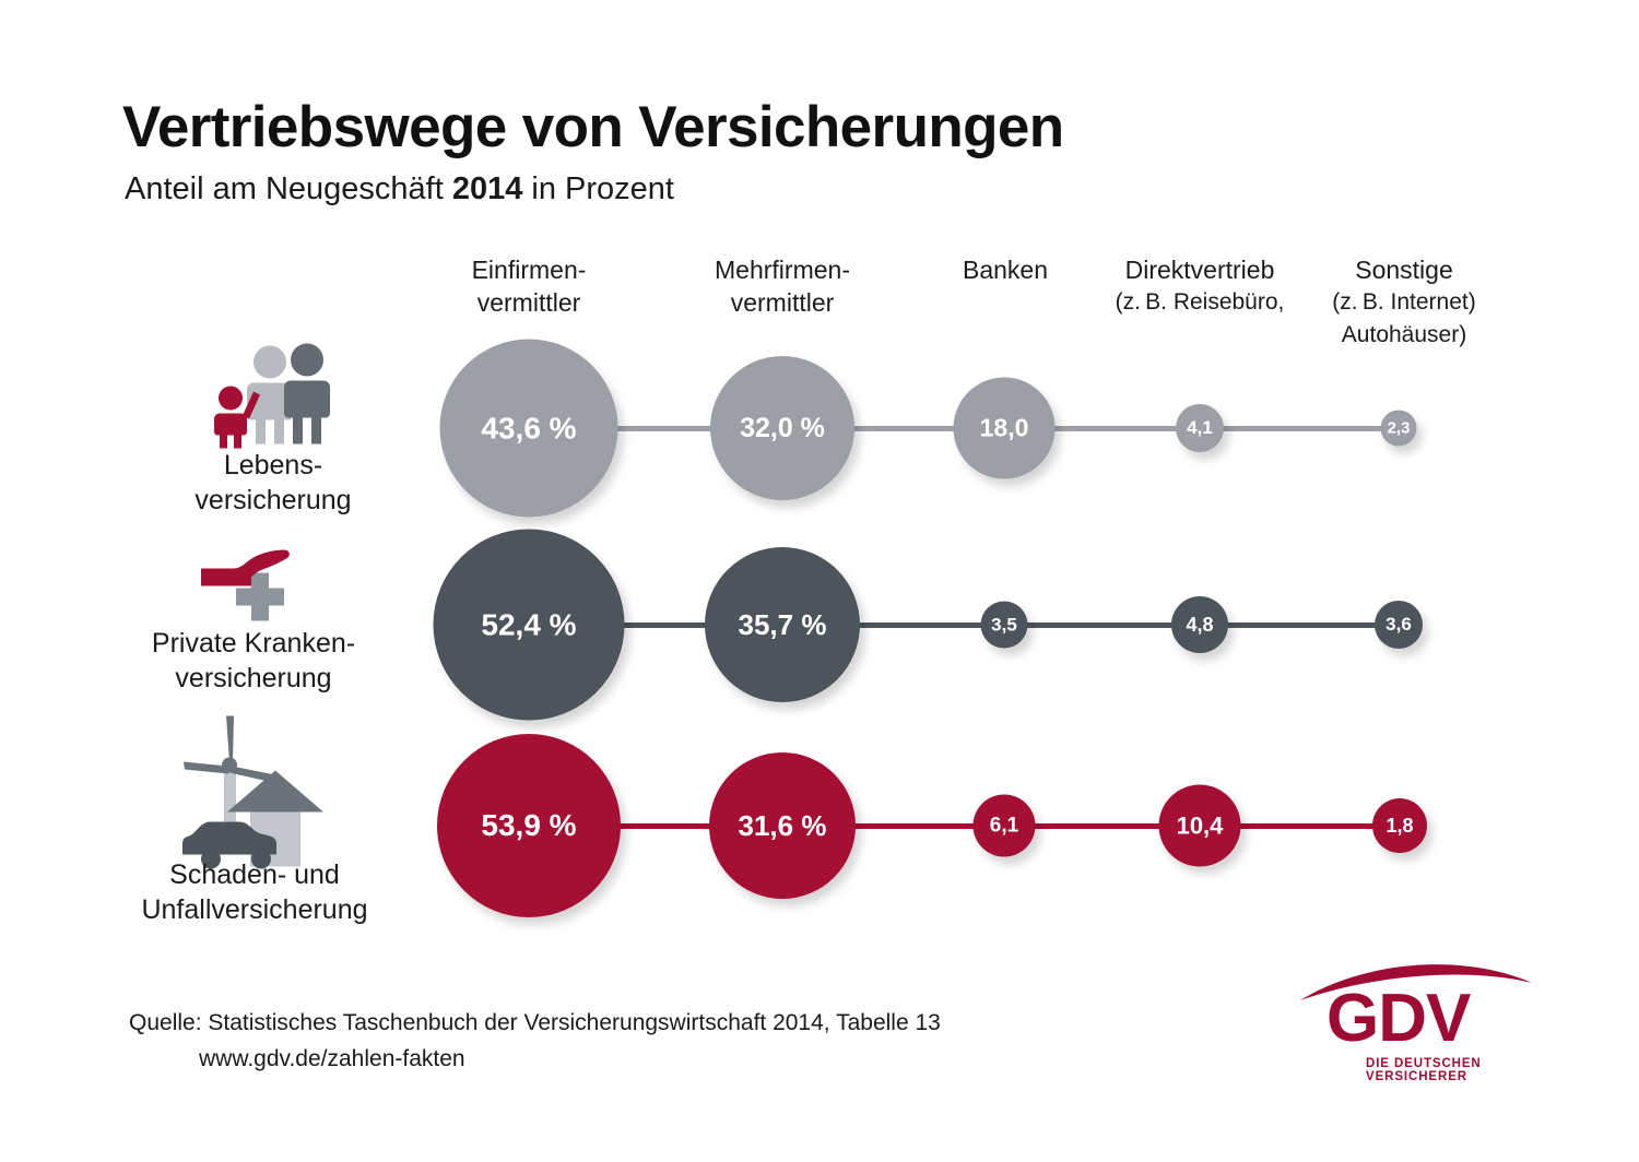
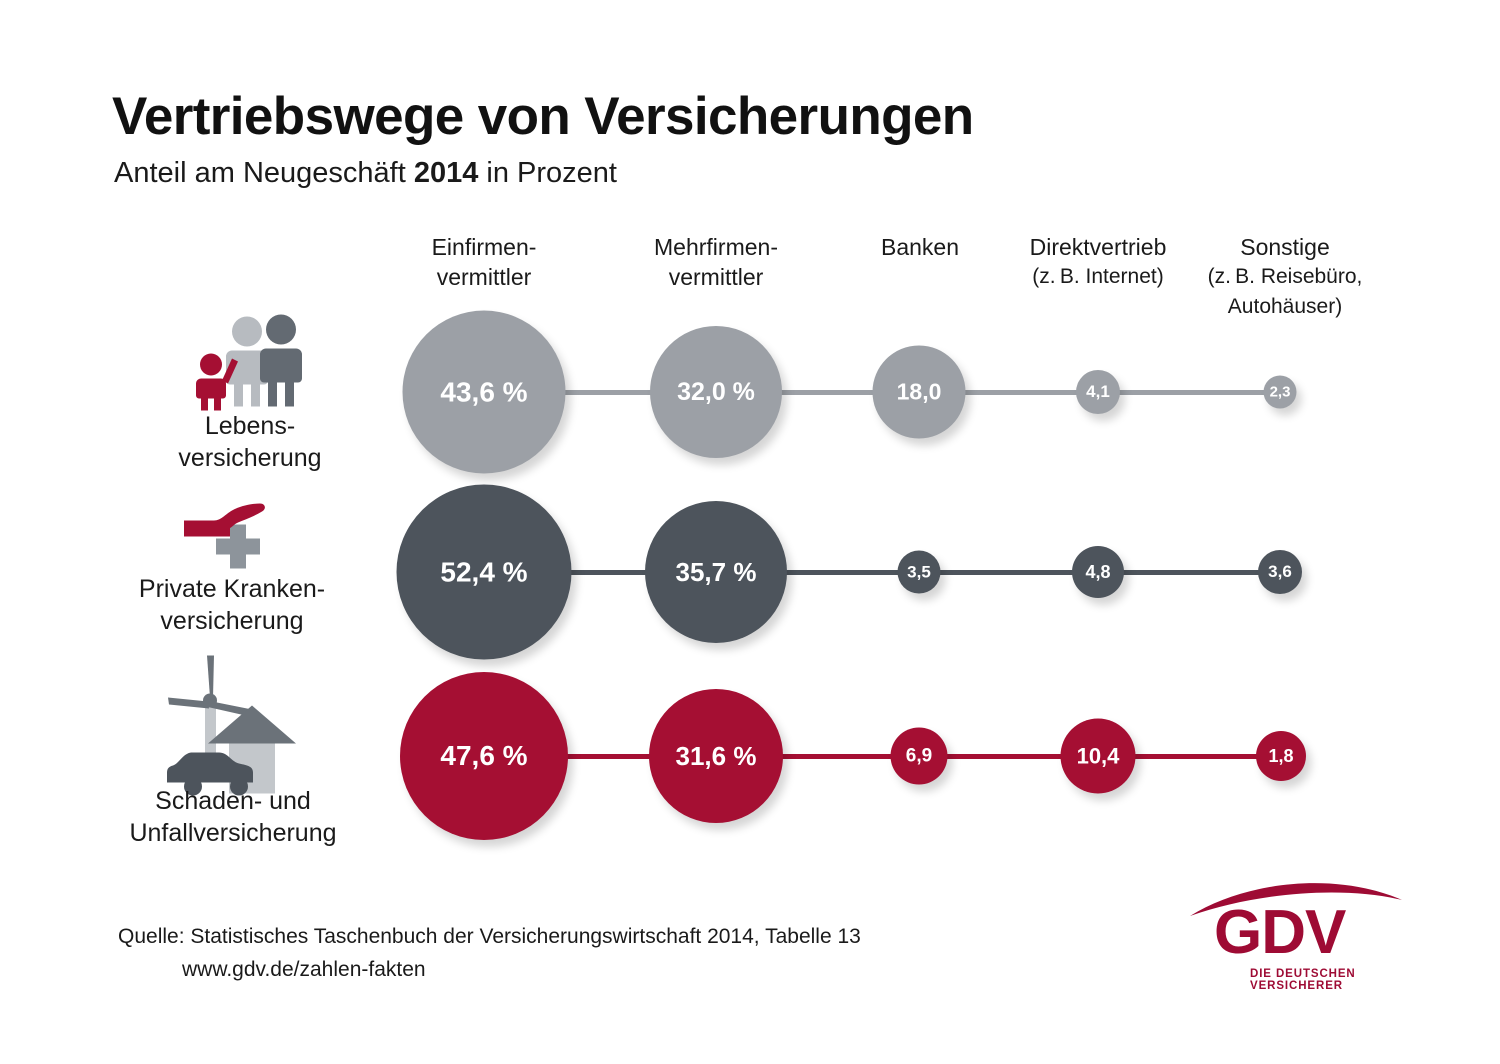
  Vertriebswege von Versicherungen
  Anteil am Neugeschäft 2014 in Prozent
  Einfirmen-
  vermittler
  Mehrfirmen-
  vermittler
  Banken
  Direktvertrieb
- (z. B. Reisebüro,
+ (z. B. Internet)
  Sonstige
- (z. B. Internet)
+ (z. B. Reisebüro,
  Autohäuser)
  Lebens-
  versicherung
  43,6 %
  32,0 %
  18,0
  4,1
  2,3
  Private Kranken-
  versicherung
  52,4 %
  35,7 %
  3,5
  4,8
  3,6
  Schaden- und
  Unfallversicherung
- 53,9 %
+ 47,6 %
  31,6 %
- 6,1
+ 6,9
  10,4
  1,8
  Quelle: Statistisches Taschenbuch der Versicherungswirtschaft 2014, Tabelle 13
  www.gdv.de/zahlen-fakten
  GDV
  DIE DEUTSCHEN VERSICHERER
